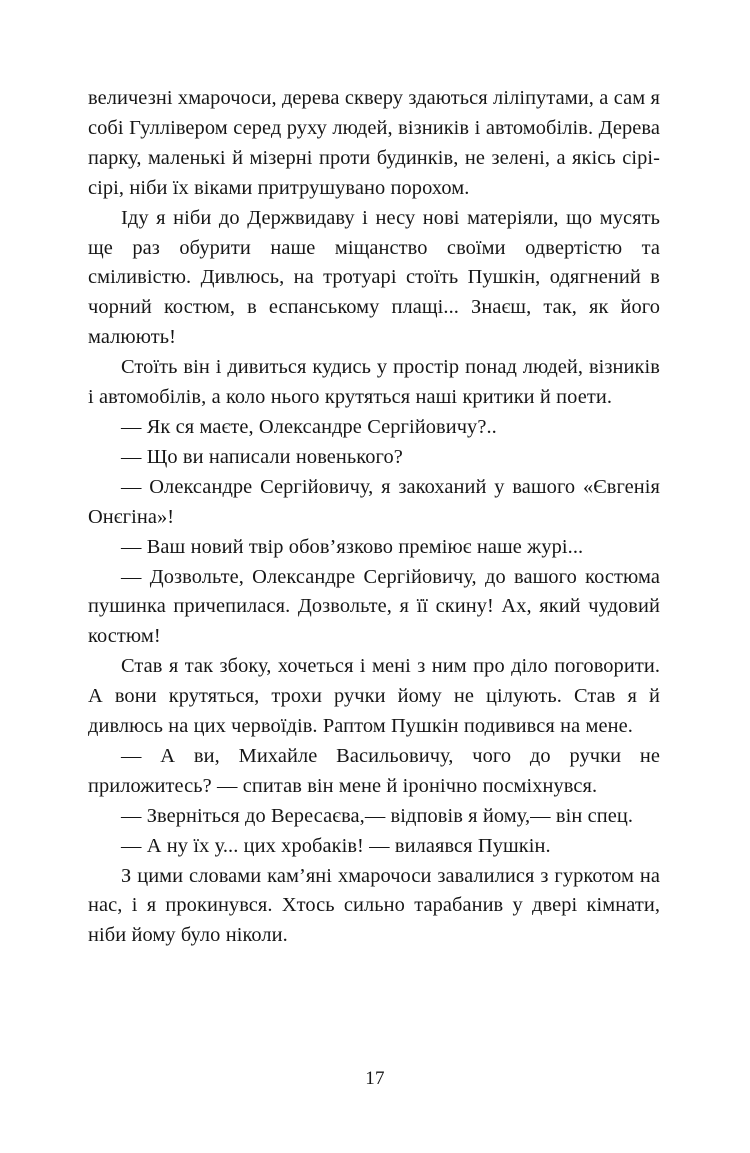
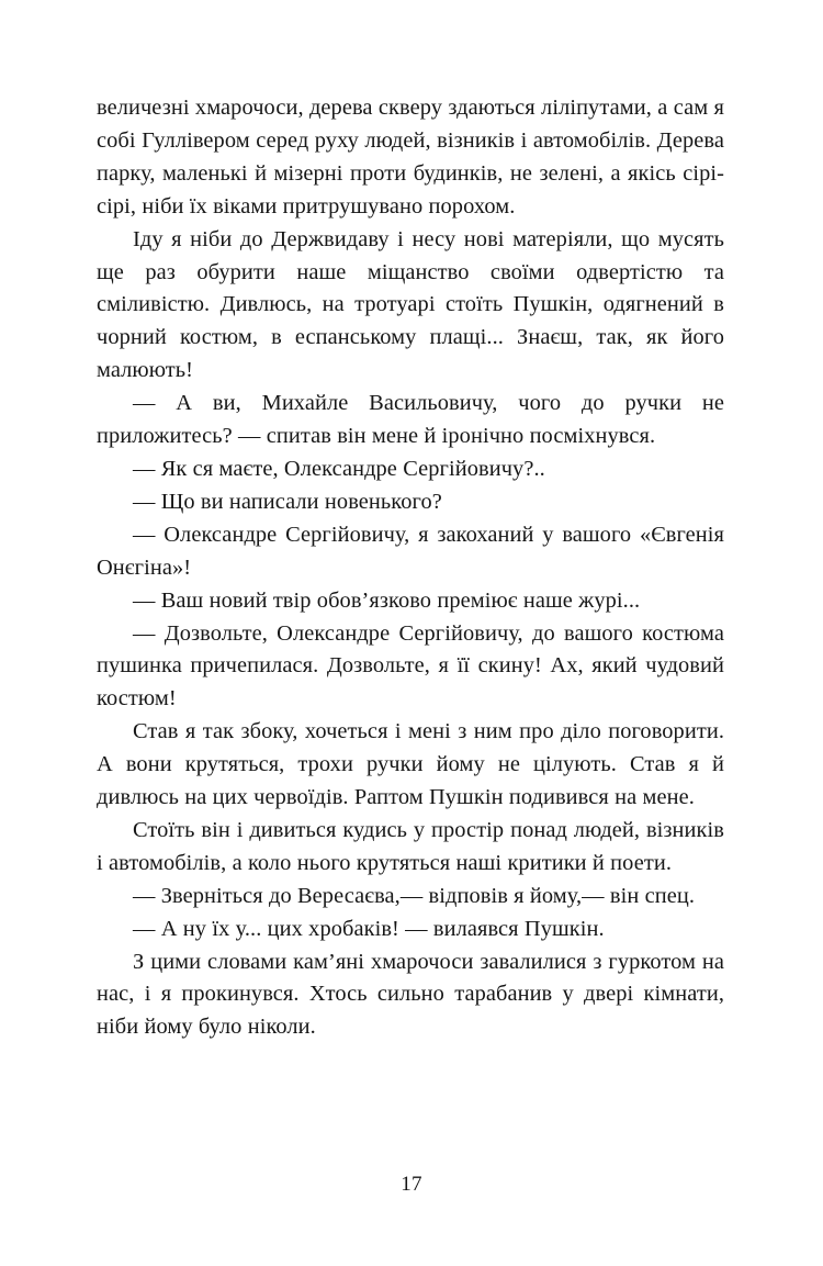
  величезні хмарочоси, дерева скверу здаються ліліпутами, а сам я собі Гуллівером серед руху людей, візників і автомобілів. Дерева парку, маленькі й мізерні проти будинків, не зелені, а якісь сірі-сірі, ніби їх віками притрушувано порохом.
  Іду я ніби до Держвидаву і несу нові матеріяли, що мусять ще раз обурити наше міщанство своїми одвертістю та сміливістю. Дивлюсь, на тротуарі стоїть Пушкін, одягнений в чорний костюм, в еспанському плащі... Знаєш, так, як його малюють!
- Стоїть він і дивиться кудись у простір понад людей, візників і автомобілів, а коло нього крутяться наші критики й поети.
+ — А ви, Михайле Васильовичу, чого до ручки не приложитесь? — спитав він мене й іронічно посміхнувся.
  — Як ся маєте, Олександре Сергійовичу?..
  — Що ви написали новенького?
  — Олександре Сергійовичу, я закоханий у вашого «Євгенія Онєгіна»!
  — Ваш новий твір обов’язково преміює наше журі...
  — Дозвольте, Олександре Сергійовичу, до вашого костюма пушинка причепилася. Дозвольте, я її скину! Ах, який чудовий костюм!
  Став я так збоку, хочеться і мені з ним про діло поговорити. А вони крутяться, трохи ручки йому не цілують. Став я й дивлюсь на цих червоїдів. Раптом Пушкін подивився на мене.
- — А ви, Михайле Васильовичу, чого до ручки не приложитесь? — спитав він мене й іронічно посміхнувся.
+ Стоїть він і дивиться кудись у простір понад людей, візників і автомобілів, а коло нього крутяться наші критики й поети.
  — Зверніться до Вересаєва,— відповів я йому,— він спец.
  — А ну їх у... цих хробаків! — вилаявся Пушкін.
  З цими словами кам’яні хмарочоси завалилися з гуркотом на нас, і я прокинувся. Хтось сильно тарабанив у двері кімнати, ніби йому було ніколи.
  17
